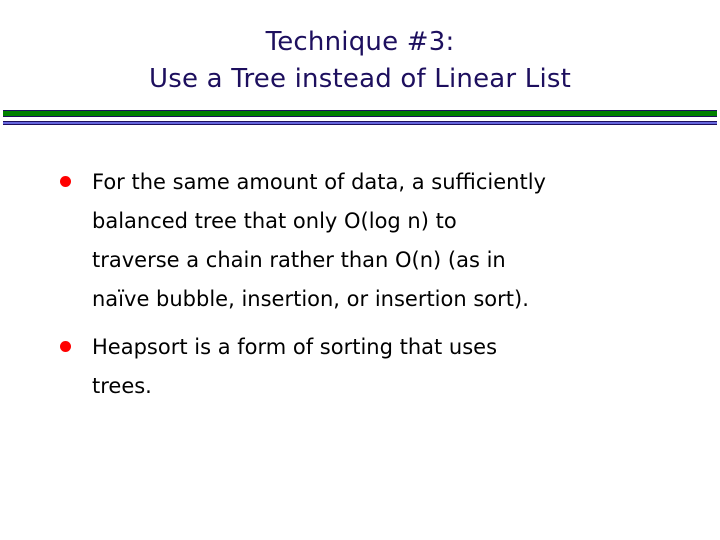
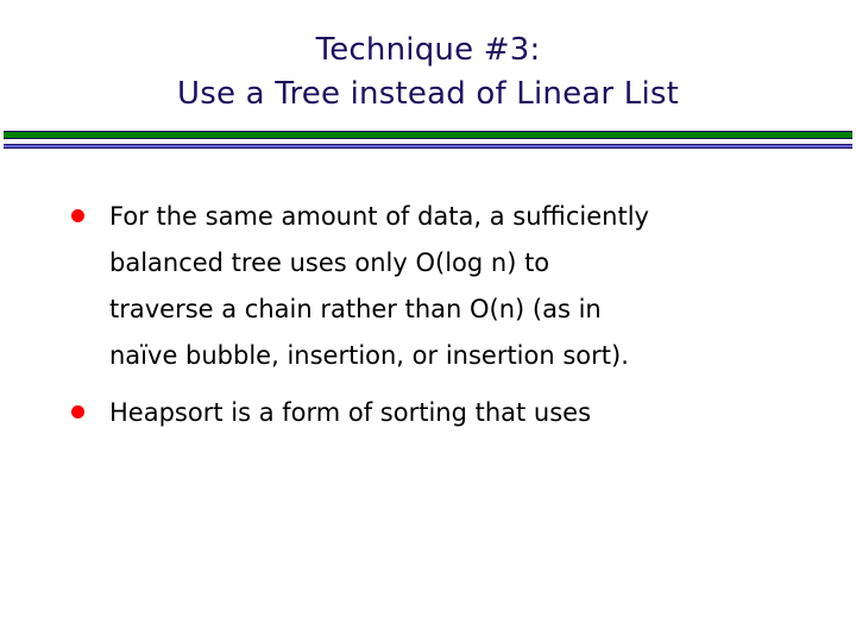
  Technique #3:
  Use a Tree instead of Linear List
  For the same amount of data, a sufficiently
- balanced tree that only O(log n) to
+ balanced tree uses only O(log n) to
  traverse a chain rather than O(n) (as in
  naïve bubble, insertion, or insertion sort).
  Heapsort is a form of sorting that uses
- trees.
